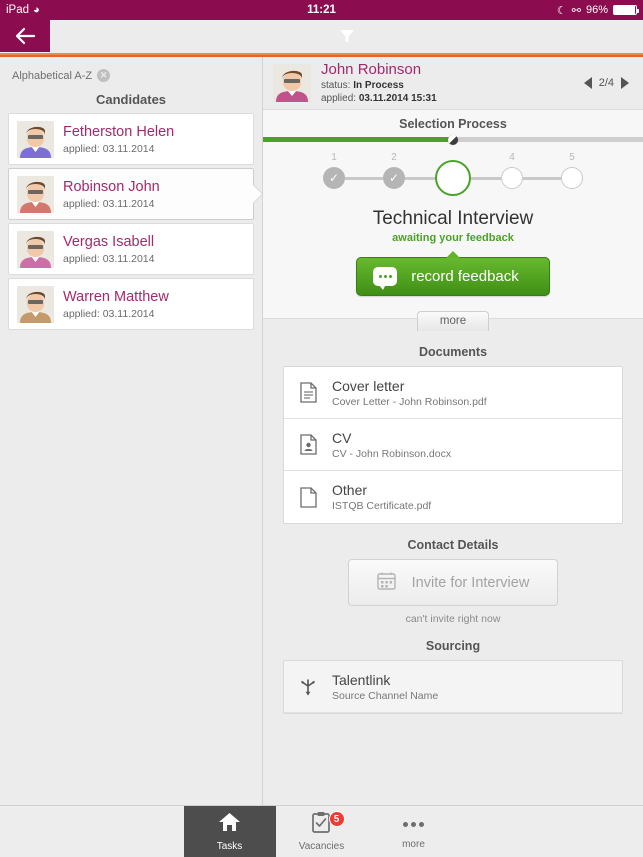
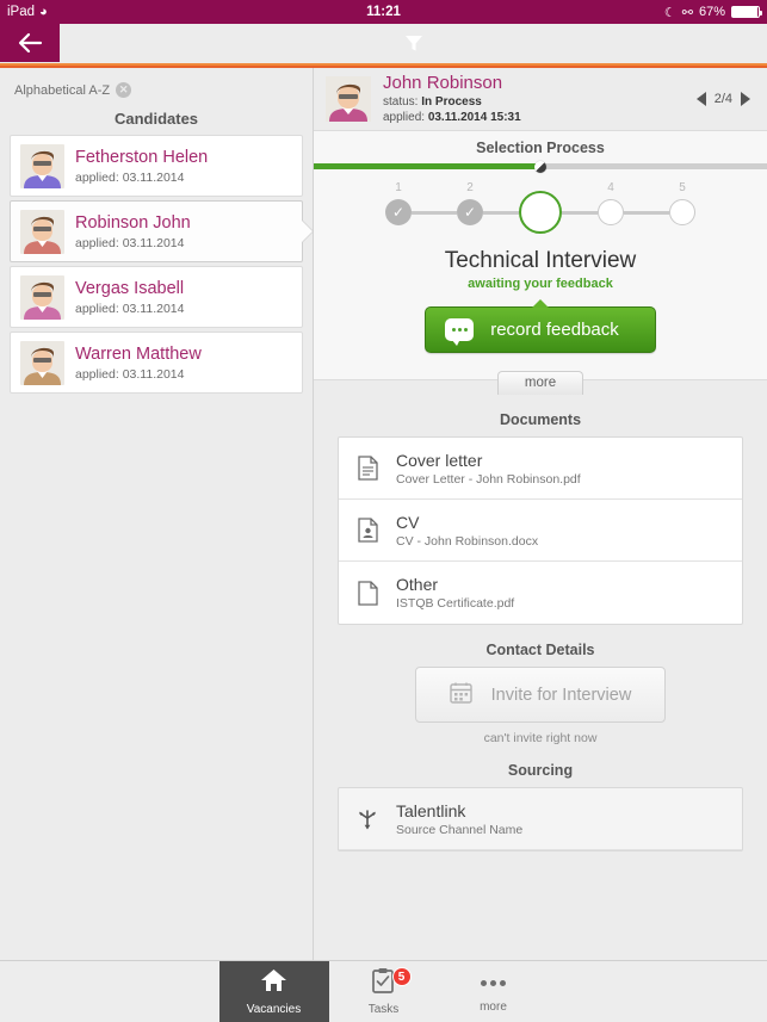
  iPad
  ◕
  11:21
  ☾
  ⚯
- 96%
+ 67%
  Alphabetical A-Z
  ✕
  Candidates
  Fetherston Helen
  applied: 03.11.2014
  Robinson John
  applied: 03.11.2014
  Vergas Isabell
  applied: 03.11.2014
  Warren Matthew
  applied: 03.11.2014
  John Robinson
  status: In Process
  applied: 03.11.2014 15:31
  2/4
  Selection Process
  1
  ✓
  2
  ✓
  4
  5
  Technical Interview
  awaiting your feedback
  record feedback
  more
  Documents
  Cover letter
  Cover Letter - John Robinson.pdf
  CV
  CV - John Robinson.docx
  Other
  ISTQB Certificate.pdf
  Contact Details
  Invite for Interview
  can't invite right now
  Sourcing
  Talentlink
  Source Channel Name
- Tasks
+ Vacancies
  5
- Vacancies
+ Tasks
  more
